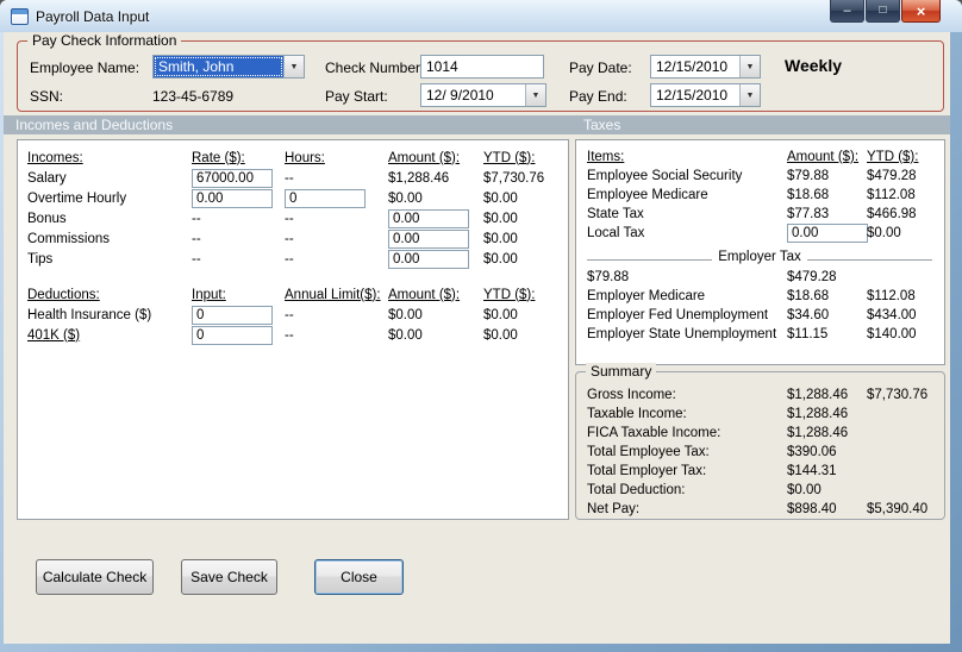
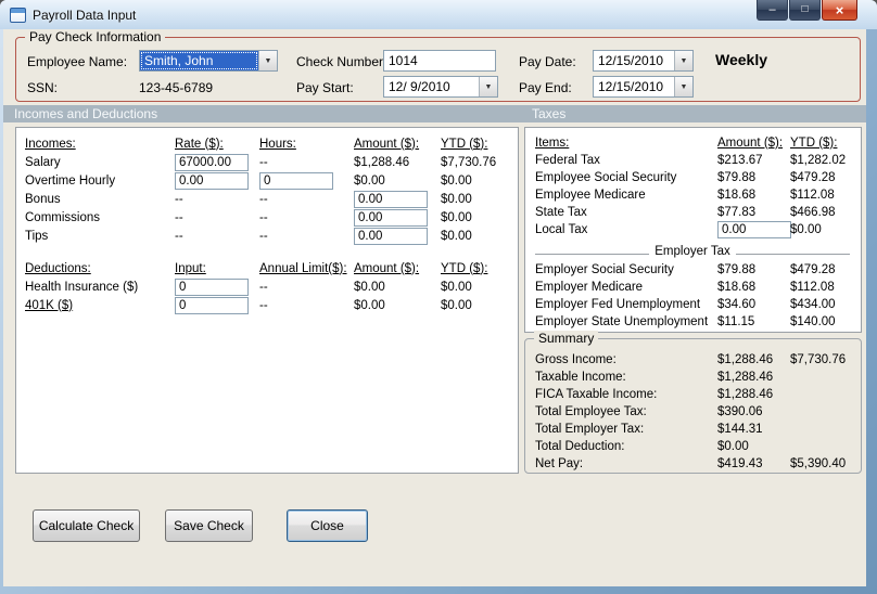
  Payroll Data Input
  –
  □
  ×
  Pay Check Information
  Employee Name:
  Smith, John
  Check Number
  1014
  Pay Date:
  12/15/2010
  Weekly
  SSN:
  123-45-6789
  Pay Start:
  12/ 9/2010
  Pay End:
  12/15/2010
  Incomes and Deductions
  Taxes
  Incomes:
  Rate ($):
  Hours:
  Amount ($):
  YTD ($):
  Salary
  67000.00
  --
  $1,288.46
  $7,730.76
  Overtime Hourly
  0.00
  0
  $0.00
  $0.00
  Bonus
  --
  --
  0.00
  $0.00
  Commissions
  --
  --
  0.00
  $0.00
  Tips
  --
  --
  0.00
  $0.00
  Deductions:
  Input:
  Annual Limit($):
  Amount ($):
  YTD ($):
  Health Insurance ($)
  0
  --
  $0.00
  $0.00
  401K ($)
  0
  --
  $0.00
  $0.00
  Items:
  Amount ($):
  YTD ($):
+ Federal Tax
+ $213.67
+ $1,282.02
  Employee Social Security
  $79.88
  $479.28
  Employee Medicare
  $18.68
  $112.08
  State Tax
  $77.83
  $466.98
  Local Tax
  0.00
  $0.00
  Employer Tax
+ Employer Social Security
  $79.88
  $479.28
  Employer Medicare
  $18.68
  $112.08
  Employer Fed Unemployment
  $34.60
  $434.00
  Employer State Unemployment
  $11.15
  $140.00
  Summary
  Gross Income:
  $1,288.46
  $7,730.76
  Taxable Income:
  $1,288.46
  FICA Taxable Income:
  $1,288.46
  Total Employee Tax:
  $390.06
  Total Employer Tax:
  $144.31
  Total Deduction:
  $0.00
  Net Pay:
- $898.40
+ $419.43
  $5,390.40
  Calculate Check
  Save Check
  Close
